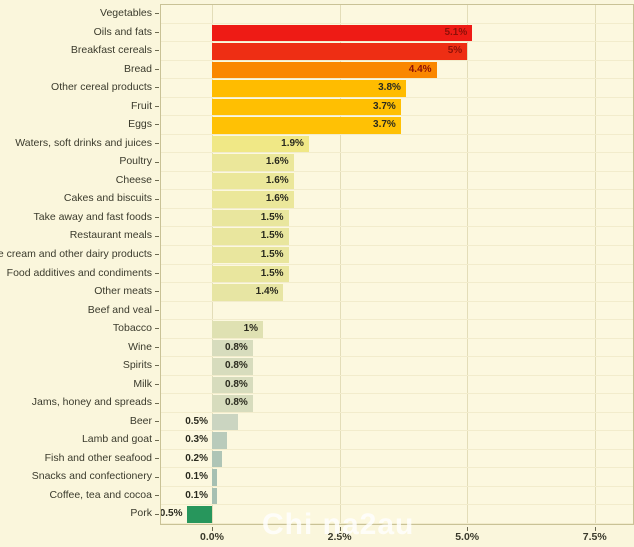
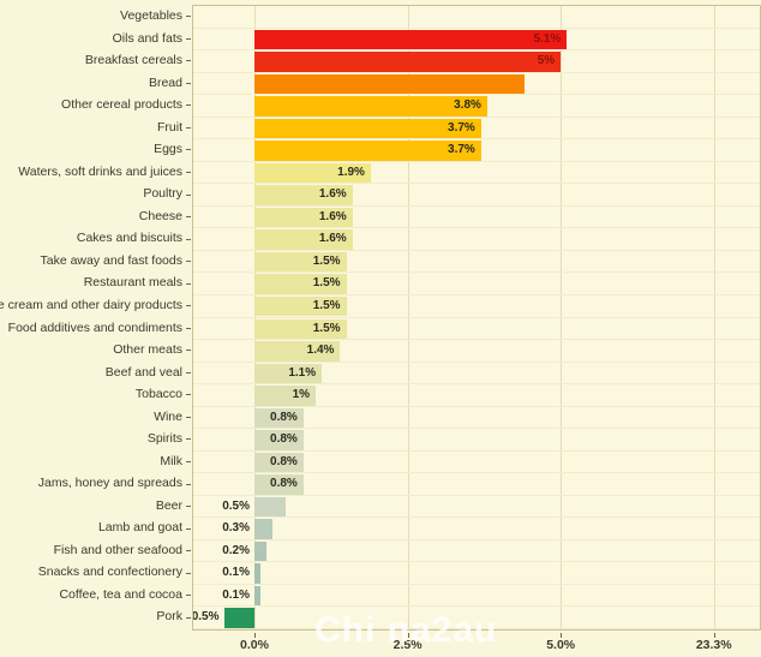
  5.1%
  5%
- 4.4%
  3.8%
  3.7%
  3.7%
  1.9%
  1.6%
  1.6%
  1.6%
  1.5%
  1.5%
  1.5%
  1.5%
  1.4%
+ 1.1%
  1%
  0.8%
  0.8%
  0.8%
  0.8%
  0.5%
  0.3%
  0.2%
  0.1%
  0.1%
  0.5%
  Vegetables
  Oils and fats
  Breakfast cereals
  Bread
  Other cereal products
  Fruit
  Eggs
  Waters, soft drinks and juices
  Poultry
  Cheese
  Cakes and biscuits
  Take away and fast foods
  Restaurant meals
  e cream and other dairy products
  Food additives and condiments
  Other meats
  Beef and veal
  Tobacco
  Wine
  Spirits
  Milk
  Jams, honey and spreads
  Beer
  Lamb and goat
  Fish and other seafood
  Snacks and confectionery
  Coffee, tea and cocoa
  Pork
  0.0%
  2.5%
  5.0%
- 7.5%
+ 23.3%
  Chi na2au
